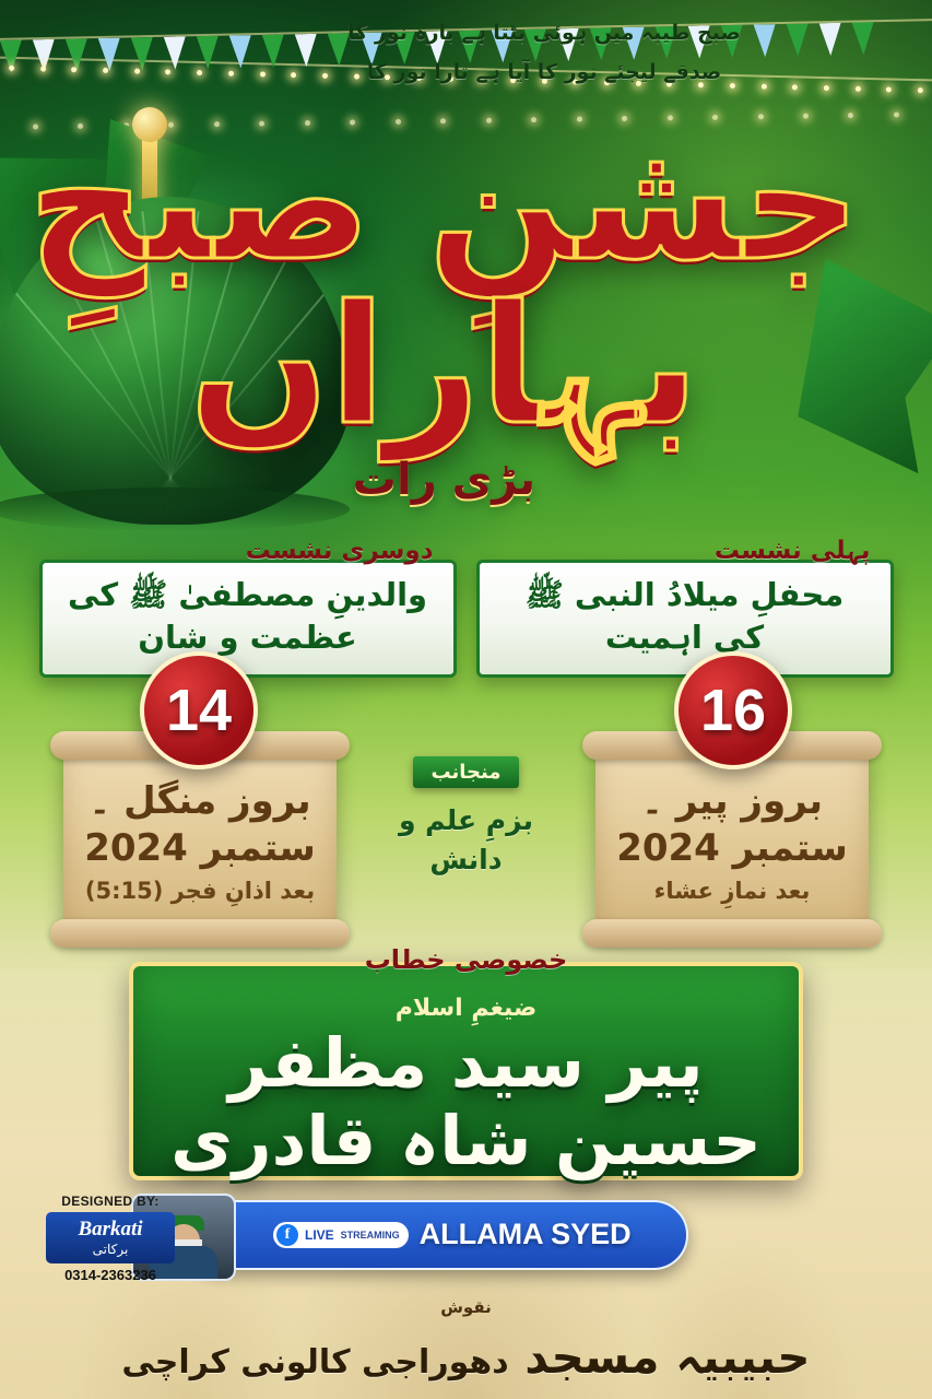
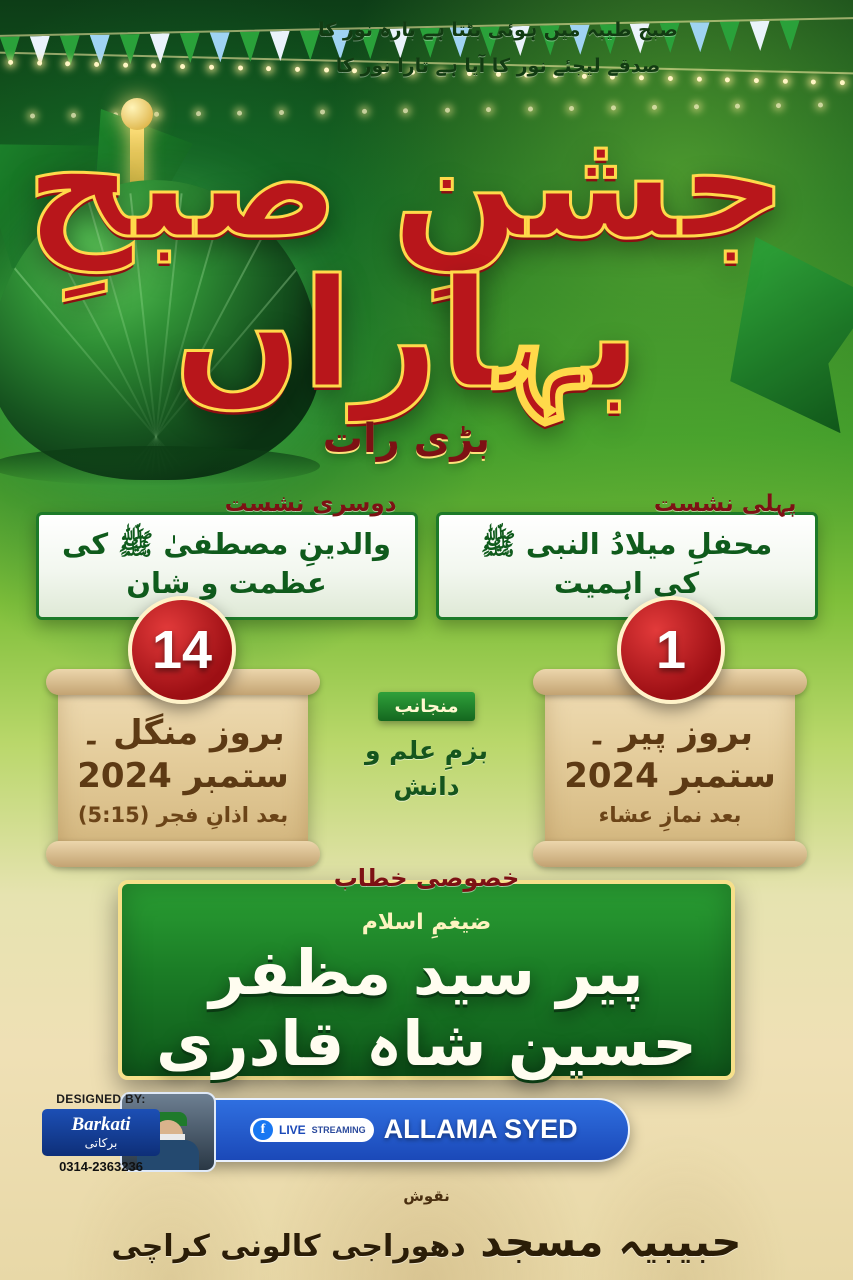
  صبح طیبہ میں ہوئی بٹتا ہے بارہ نور کا
  صدقے لیجئے نور کا آیا ہے تارا نور کا
  جشنِ صبحِ بہاراں
  بڑی رات
  پہلی نشست
  محفلِ میلادُ النبی ﷺ کی اہمیت
  دوسری نشست
  والدینِ مصطفیٰ ﷺ کی عظمت و شان
  بروز پیر ۔ ستمبر 2024
  بعد نمازِ عشاء
- 16
+ 1
  بروز منگل ۔ ستمبر 2024
  بعد اذانِ فجر (5:15)
  14
  منجانب
  بزمِ علم و دانش
  خصوصی خطاب
  ضیغمِ اسلام
  پیر سید مظفر حسین شاہ قادری
  f
  LIVE
  STREAMING
  ALLAMA SYED
  DESIGNED BY:
  Barkati
  برکاتی
  0314-2363236
  نقوش
  حبیبیہ مسجد دھوراجی کالونی کراچی
